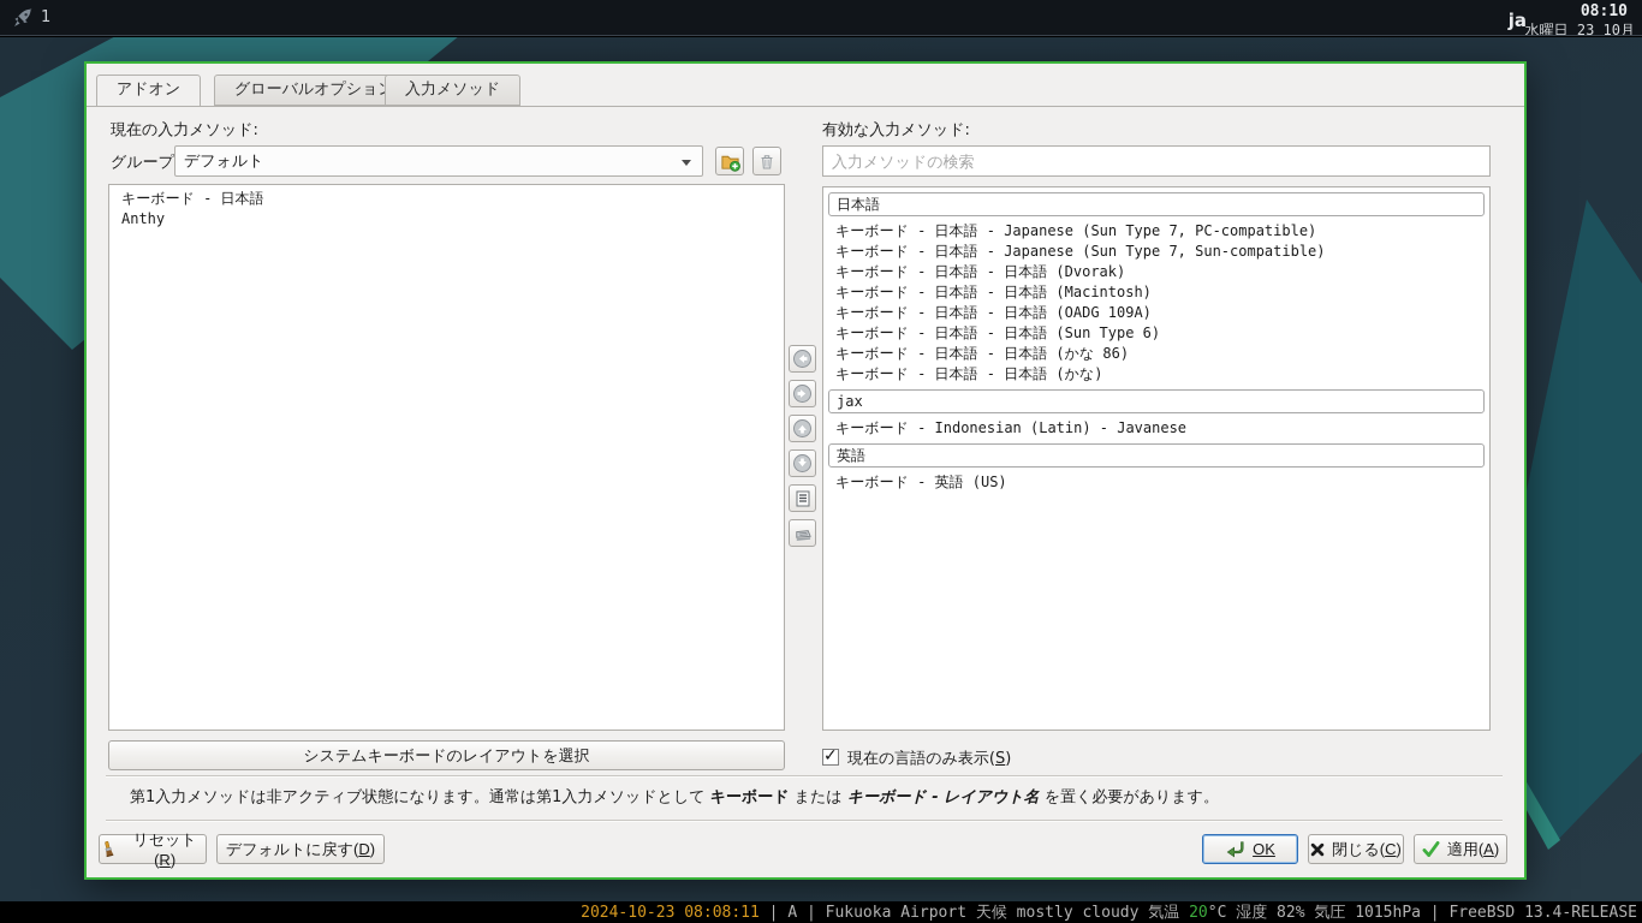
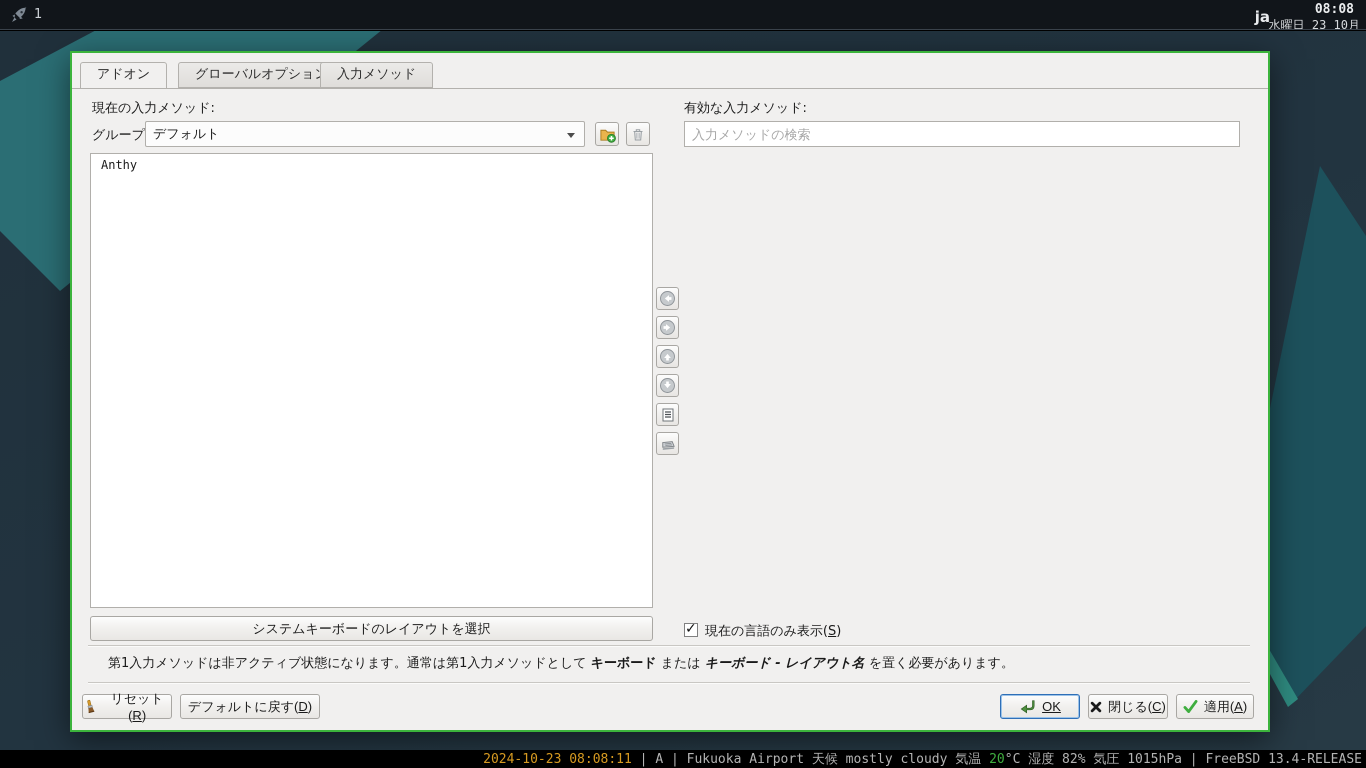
  1
  ja
- 08:10
+ 08:08
  水曜日 23 10月
  アドオン
  グローバルオプショ
  入力メソッド
  現在の入力メソッド:
  グループ
  デフォルト
- キーボード - 日本語
  Anthy
  システムキーボードのレイアウトを選択
  有効な入力メソッド:
  入力メソッドの検索
- 日本語
- キーボード - 日本語 - Japanese (Sun Type 7, PC-compatible)
- キーボード - 日本語 - Japanese (Sun Type 7, Sun-compatible)
- キーボード - 日本語 - 日本語 (Dvorak)
- キーボード - 日本語 - 日本語 (Macintosh)
- キーボード - 日本語 - 日本語 (OADG 109A)
- キーボード - 日本語 - 日本語 (Sun Type 6)
- キーボード - 日本語 - 日本語 (かな 86)
- キーボード - 日本語 - 日本語 (かな)
- jax
- キーボード - Indonesian (Latin) - Javanese
- 英語
- キーボード - 英語 (US)
  現在の言語のみ表示(S)
  第1入力メソッドは非アクティブ状態になります。通常は第1入力メソッドとして キーボード または キーボード - レイアウト名 を置く必要があります。
  リセット(R)
  デフォルトに戻す(D)
  OK
  閉じる(C)
  適用(A)
  2024-10-23 08:08:11
  | A | Fukuoka Airport 天候 mostly cloudy 気温
  20
  °C 湿度 82% 気圧 1015hPa | FreeBSD 13.4-RELEASE
